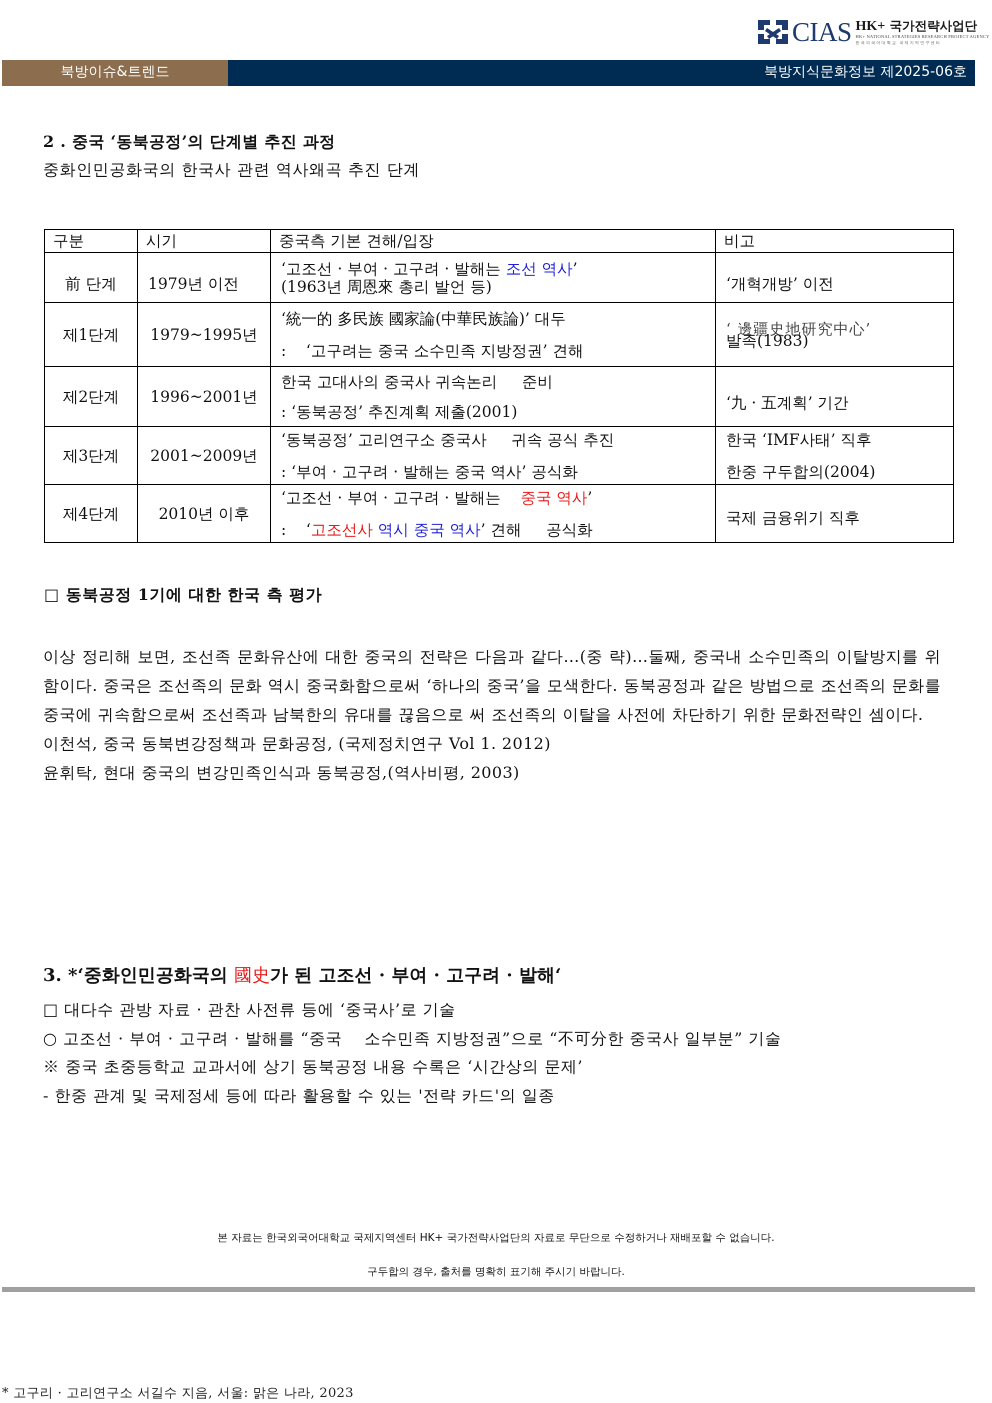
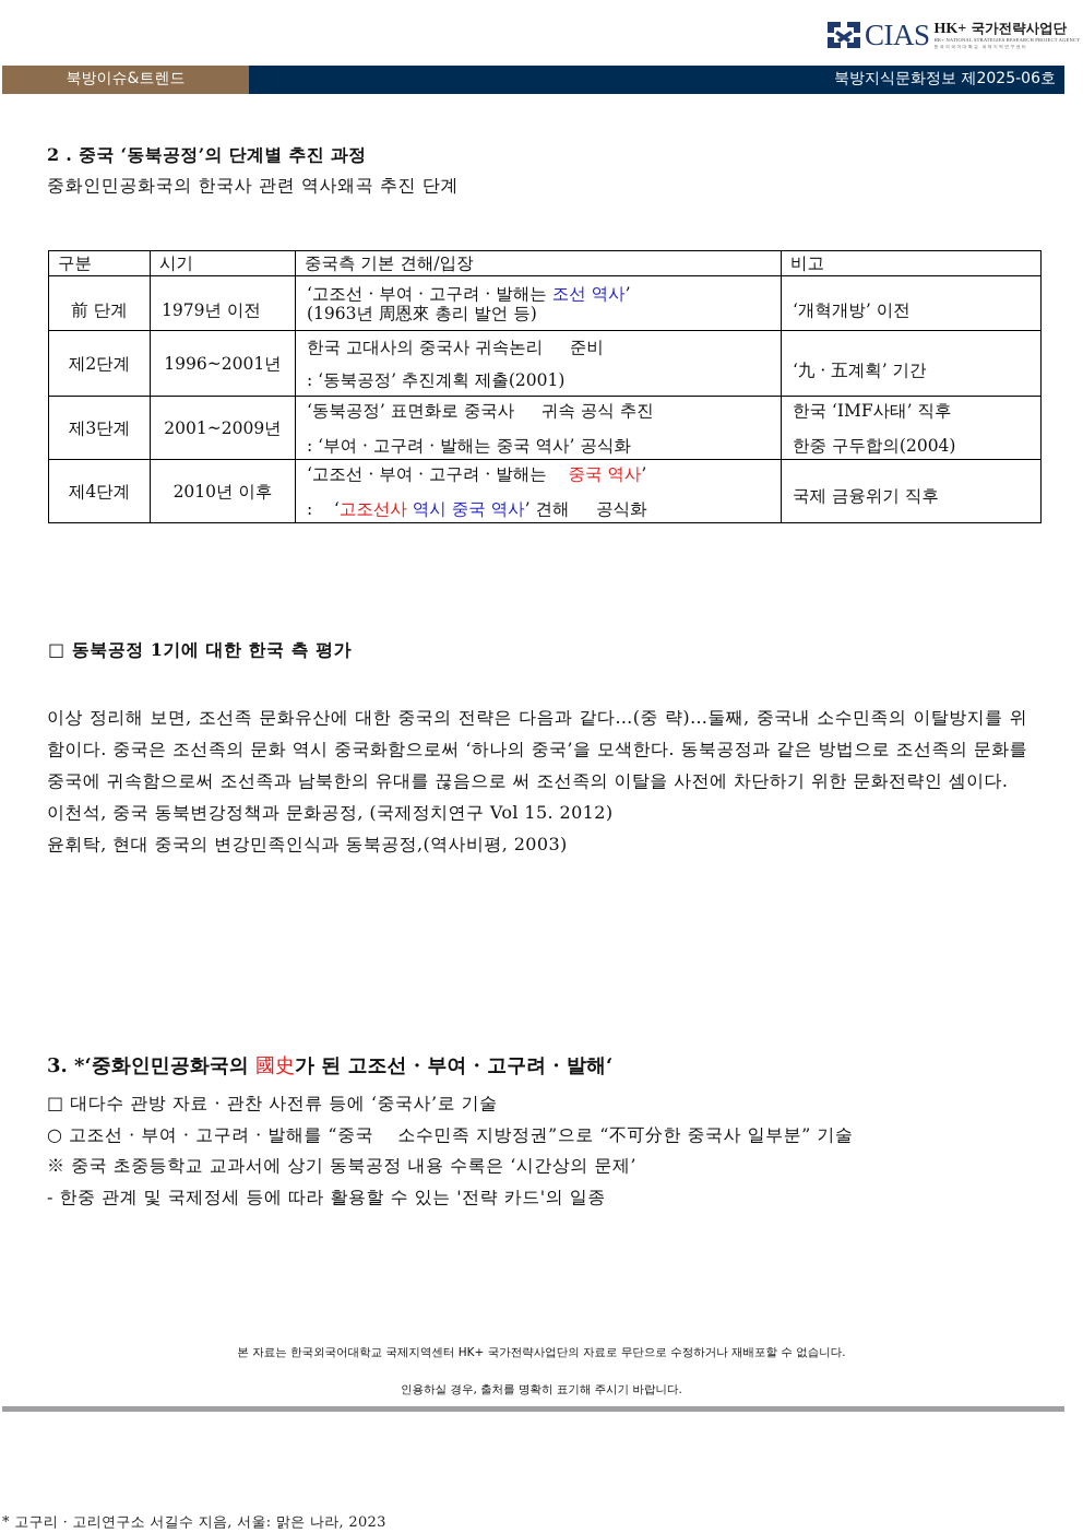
  CIAS
  HK+ 국가전략사업단
  북방이슈&트렌드
  북방지식문화정보 제2025-06호
  2 . 중국 ‘동북공정’의 단계별 추진 과정
  중화인민공화국의 한국사 관련 역사왜곡 추진 단계
  구분	시기	중국측 기본 견해/입장	비고
  前 단계	1979년 이전	‘고조선 · 부여 · 고구려 · 발해는 조선 역사’ (1963년 周恩來 총리 발언 등)	‘개혁개방’ 이전
- 제1단계	1979~1995년	‘統一的 多民族 國家論(中華民族論)’ 대두 : ‘고구려는 중국 소수민족 지방정권’ 견해	‘ 邊疆史地研究中心’ 발족(1983)
  제2단계	1996~2001년	한국 고대사의 중국사 귀속논리 준비 : ‘동북공정’ 추진계획 제출(2001)	‘九 · 五계획’ 기간
- 제3단계	2001~2009년	‘동북공정’ 고리연구소 중국사 귀속 공식 추진 : ‘부여 · 고구려 · 발해는 중국 역사’ 공식화	한국 ‘IMF사태’ 직후 한중 구두합의(2004)
+ 제3단계	2001~2009년	‘동북공정’ 표면화로 중국사 귀속 공식 추진 : ‘부여 · 고구려 · 발해는 중국 역사’ 공식화	한국 ‘IMF사태’ 직후 한중 구두합의(2004)
  제4단계	2010년 이후	‘고조선 · 부여 · 고구려 · 발해는 중국 역사’ : ‘고조선사 역시 중국 역사’ 견해 공식화	국제 금융위기 직후
  □ 동북공정 1기에 대한 한국 측 평가
  이상 정리해 보면, 조선족 문화유산에 대한 중국의 전략은 다음과 같다…(중 략)…둘째, 중국내 소수민족의 이탈방지를 위함이다. 중국은 조선족의 문화 역시 중국화함으로써 ‘하나의 중국’을 모색한다. 동북공정과 같은 방법으로 조선족의 문화를 중국에 귀속함으로써 조선족과 남북한의 유대를 끊음으로 써 조선족의 이탈을 사전에 차단하기 위한 문화전략인 셈이다.
- 이천석, 중국 동북변강정책과 문화공정, (국제정치연구 Vol 1. 2012)
+ 이천석, 중국 동북변강정책과 문화공정, (국제정치연구 Vol 15. 2012)
  윤휘탁, 현대 중국의 변강민족인식과 동북공정,(역사비평, 2003)
  3. *‘중화인민공화국의 國史가 된 고조선 · 부여 · 고구려 · 발해‘
  □ 대다수 관방 자료 · 관찬 사전류 등에 ‘중국사’로 기술
  ○ 고조선 · 부여 · 고구려 · 발해를 “중국 소수민족 지방정권”으로 “不可分한 중국사 일부분” 기술
  ※ 중국 초중등학교 교과서에 상기 동북공정 내용 수록은 ‘시간상의 문제’
  - 한중 관계 및 국제정세 등에 따라 활용할 수 있는 '전략 카드'의 일종
  본 자료는 한국외국어대학교 국제지역센터 HK+ 국가전략사업단의 자료로 무단으로 수정하거나 재배포할 수 없습니다.
- 구두합의 경우, 출처를 명확히 표기해 주시기 바랍니다.
+ 인용하실 경우, 출처를 명확히 표기해 주시기 바랍니다.
  * 고구리 · 고리연구소 서길수 지음, 서울: 맑은 나라, 2023
